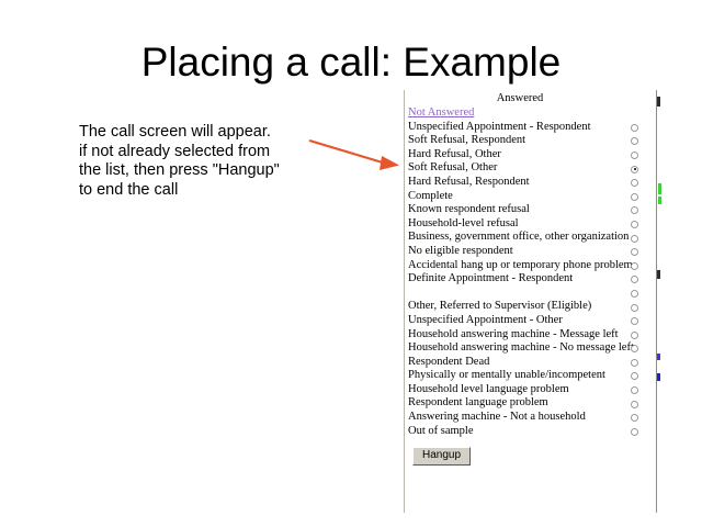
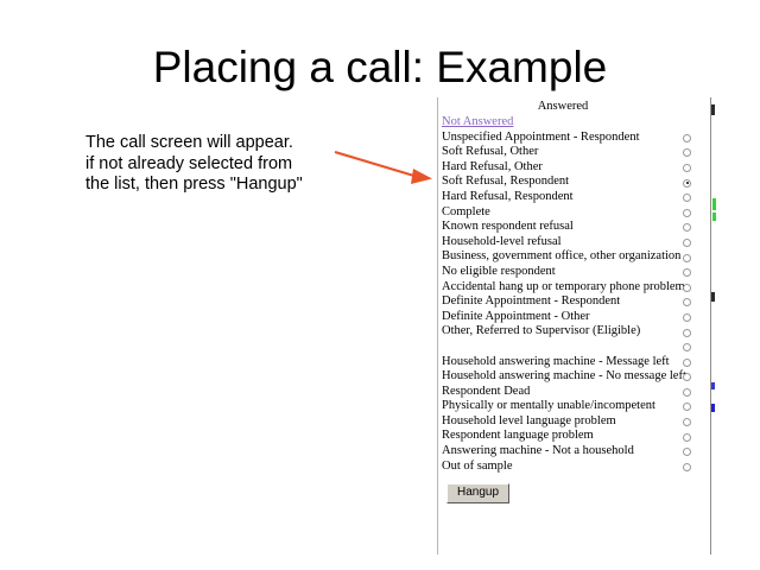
  Placing a call: Example
  The call screen will appear.
  if not already selected from
  the list, then press "Hangup"
- to end the call
  Answered
  Not Answered
  Unspecified Appointment - Respondent
- Soft Refusal, Respondent
+ Soft Refusal, Other
  Hard Refusal, Other
- Soft Refusal, Other
+ Soft Refusal, Respondent
  Hard Refusal, Respondent
  Complete
  Known respondent refusal
  Household-level refusal
  Business, government office, other organization
  No eligible respondent
  Accidental hang up or temporary phone problem
  Definite Appointment - Respondent
+ Definite Appointment - Other
  Other, Referred to Supervisor (Eligible)
- Unspecified Appointment - Other
  Household answering machine - Message left
  Household answering machine - No message lef
  Respondent Dead
  Physically or mentally unable/incompetent
  Household level language problem
  Respondent language problem
  Answering machine - Not a household
  Out of sample
  Hangup
